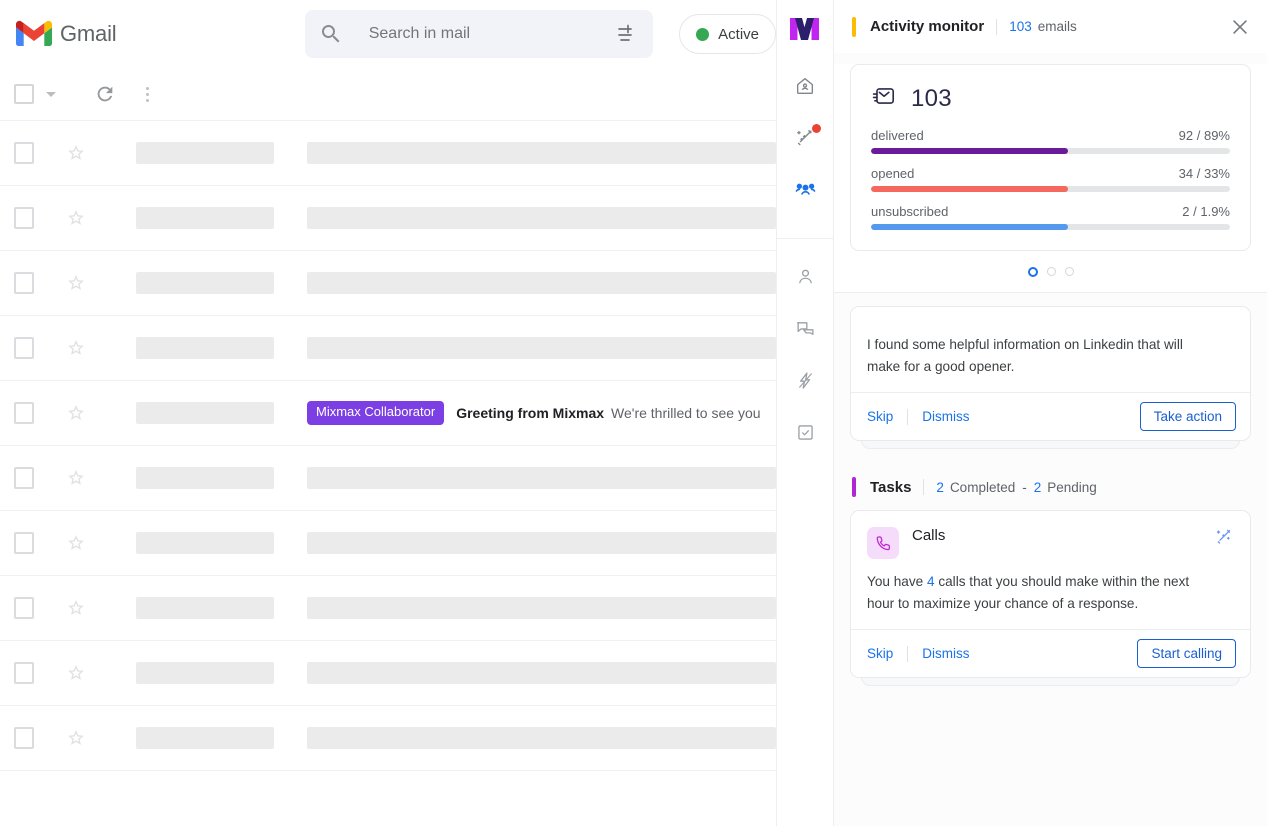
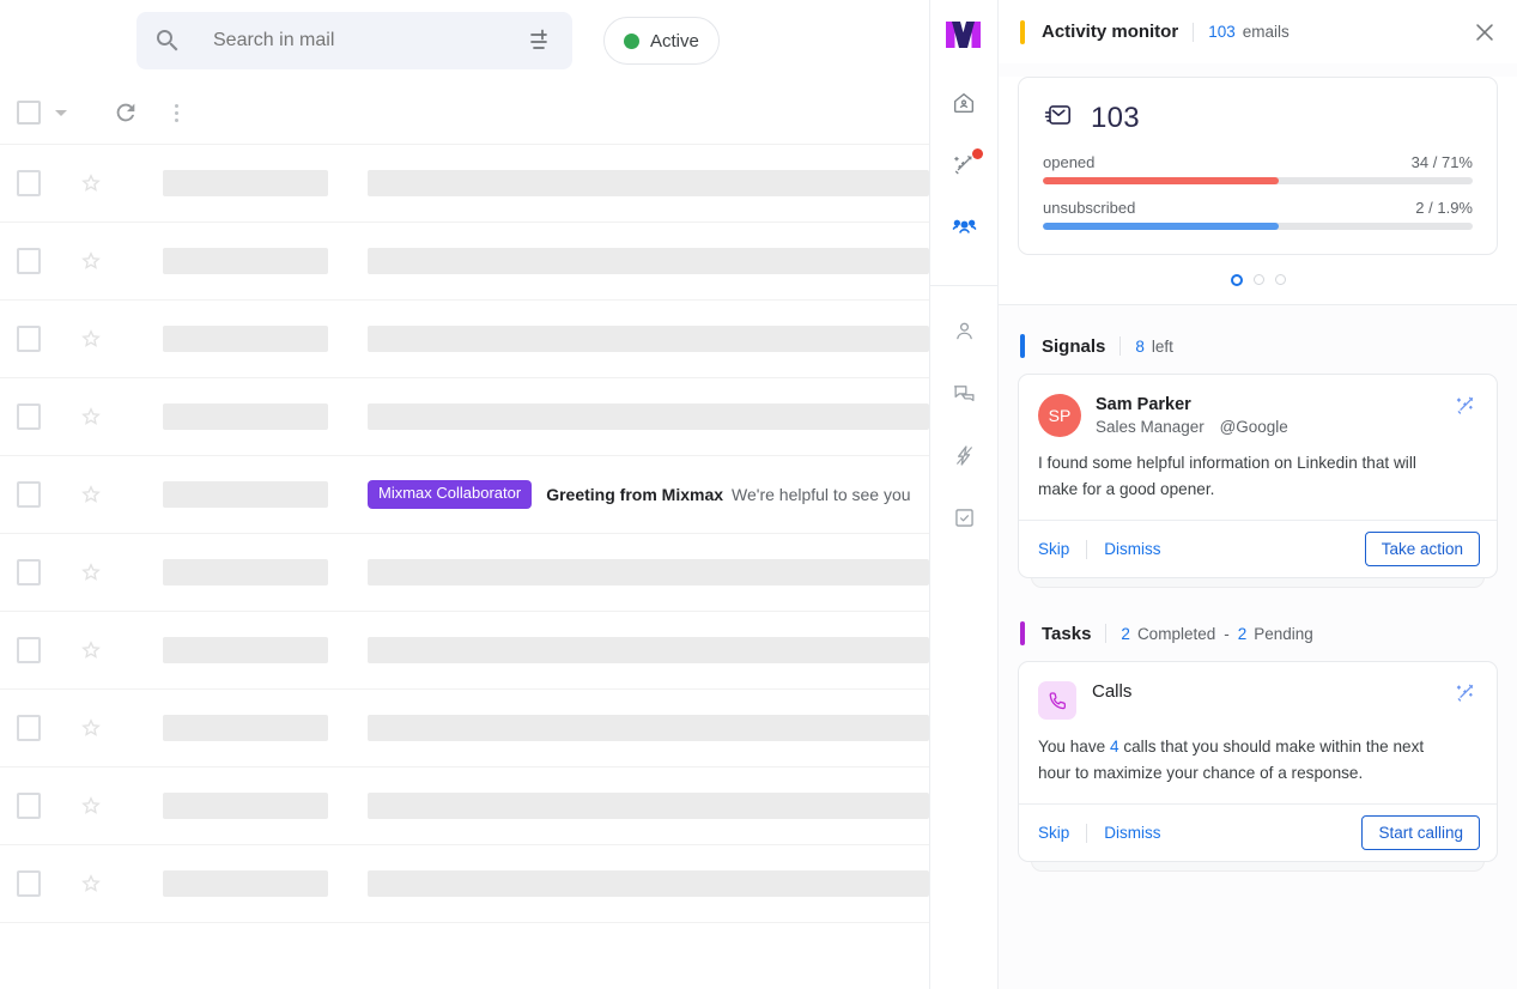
- Gmail
  Search in mail
  Active
  Mixmax Collaborator
  Greeting from Mixmax
- We're thrilled to see you
+ We're helpful to see you
  Activity monitor
  103
  emails
  103
- delivered
- 92 / 89%
  opened
- 34 / 33%
+ 34 / 71%
  unsubscribed
  2 / 1.9%
+ Signals
+ 8
+ left
+ SP
+ Sam Parker
+ Sales Manager @Google
  I found some helpful information on Linkedin that will make for a good opener.
  Skip
  Dismiss
  Take action
  Tasks
  2
  Completed
  -
  2
  Pending
  Calls
  You have 4 calls that you should make within the next hour to maximize your chance of a response.
  Skip
  Dismiss
  Start calling
